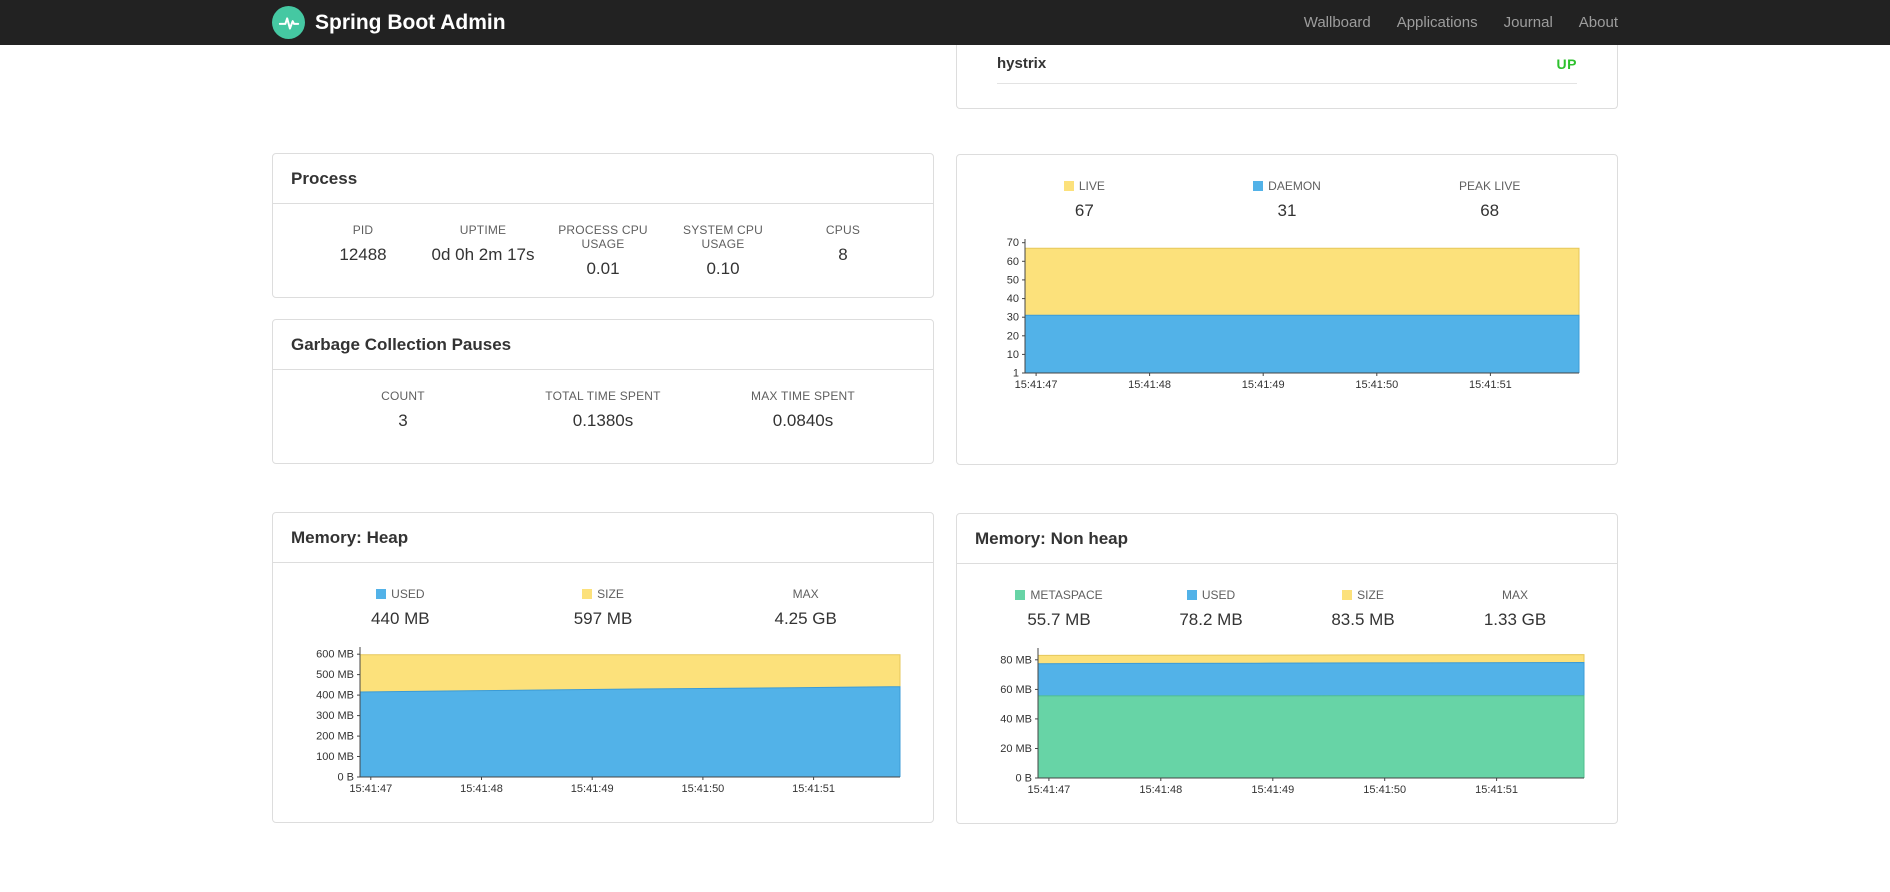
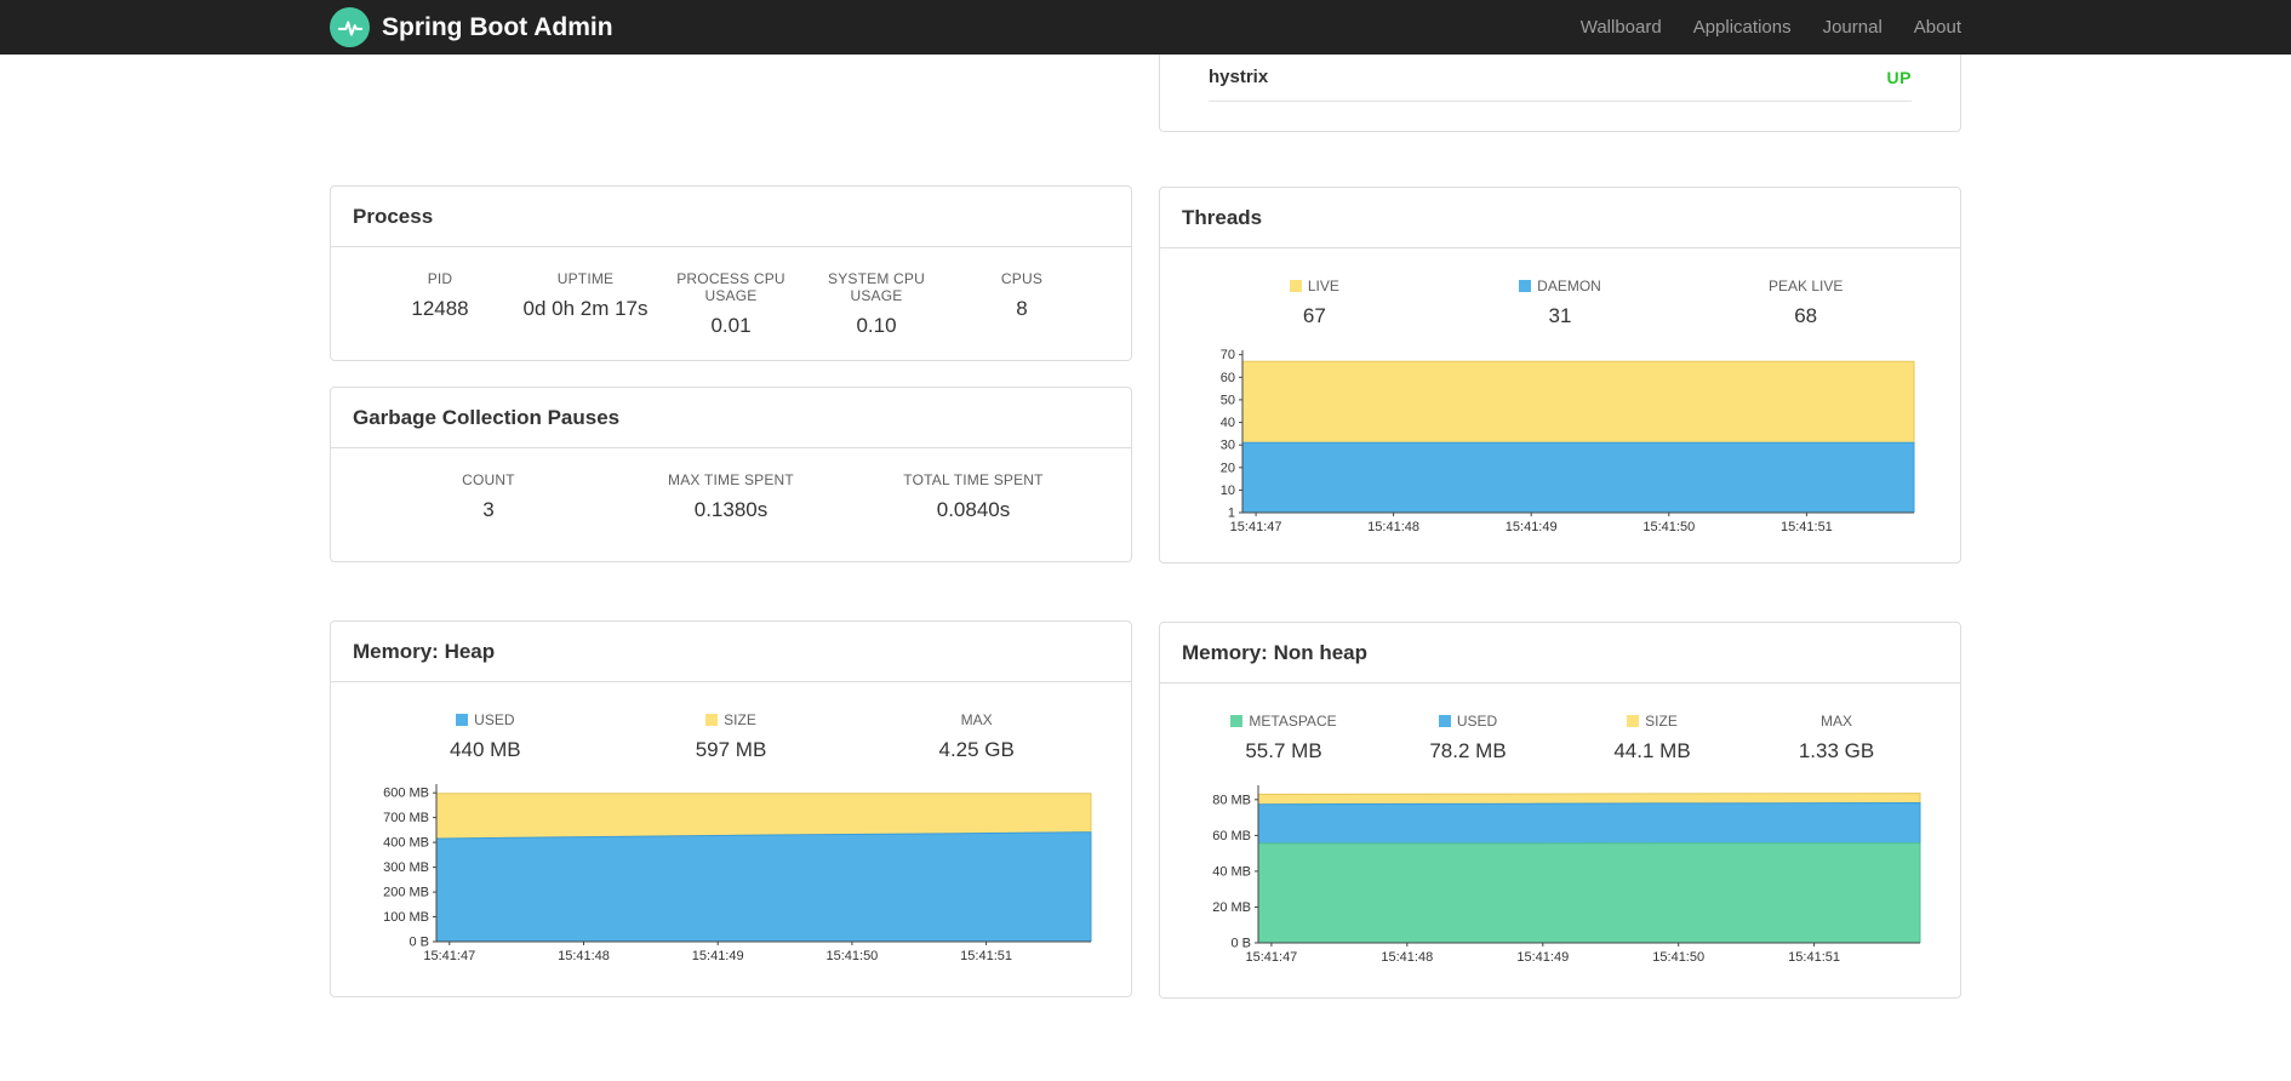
  Spring Boot Admin
  Wallboard
  Applications
  Journal
  About
  Process
  PID
  12488
  UPTIME
  0d 0h 2m 17s
  PROCESS CPU USAGE
  0.01
  SYSTEM CPU USAGE
  0.10
  CPUS
  8
  Garbage Collection Pauses
  COUNT
  3
- TOTAL TIME SPENT
+ MAX TIME SPENT
  0.1380s
- MAX TIME SPENT
+ TOTAL TIME SPENT
  0.0840s
  Memory: Heap
  USED
  440 MB
  SIZE
  597 MB
  MAX
  4.25 GB
  0 B
  100 MB
  200 MB
  300 MB
  400 MB
- 500 MB
+ 700 MB
  600 MB
  15:41:47
  15:41:48
  15:41:49
  15:41:50
  15:41:51
  hystrix
  UP
+ Threads
  LIVE
  67
  DAEMON
  31
  PEAK LIVE
  68
  1
  10
  20
  30
  40
  50
  60
  70
  15:41:47
  15:41:48
  15:41:49
  15:41:50
  15:41:51
  Memory: Non heap
  METASPACE
  55.7 MB
  USED
  78.2 MB
  SIZE
- 83.5 MB
+ 44.1 MB
  MAX
  1.33 GB
  0 B
  20 MB
  40 MB
  60 MB
  80 MB
  15:41:47
  15:41:48
  15:41:49
  15:41:50
  15:41:51
